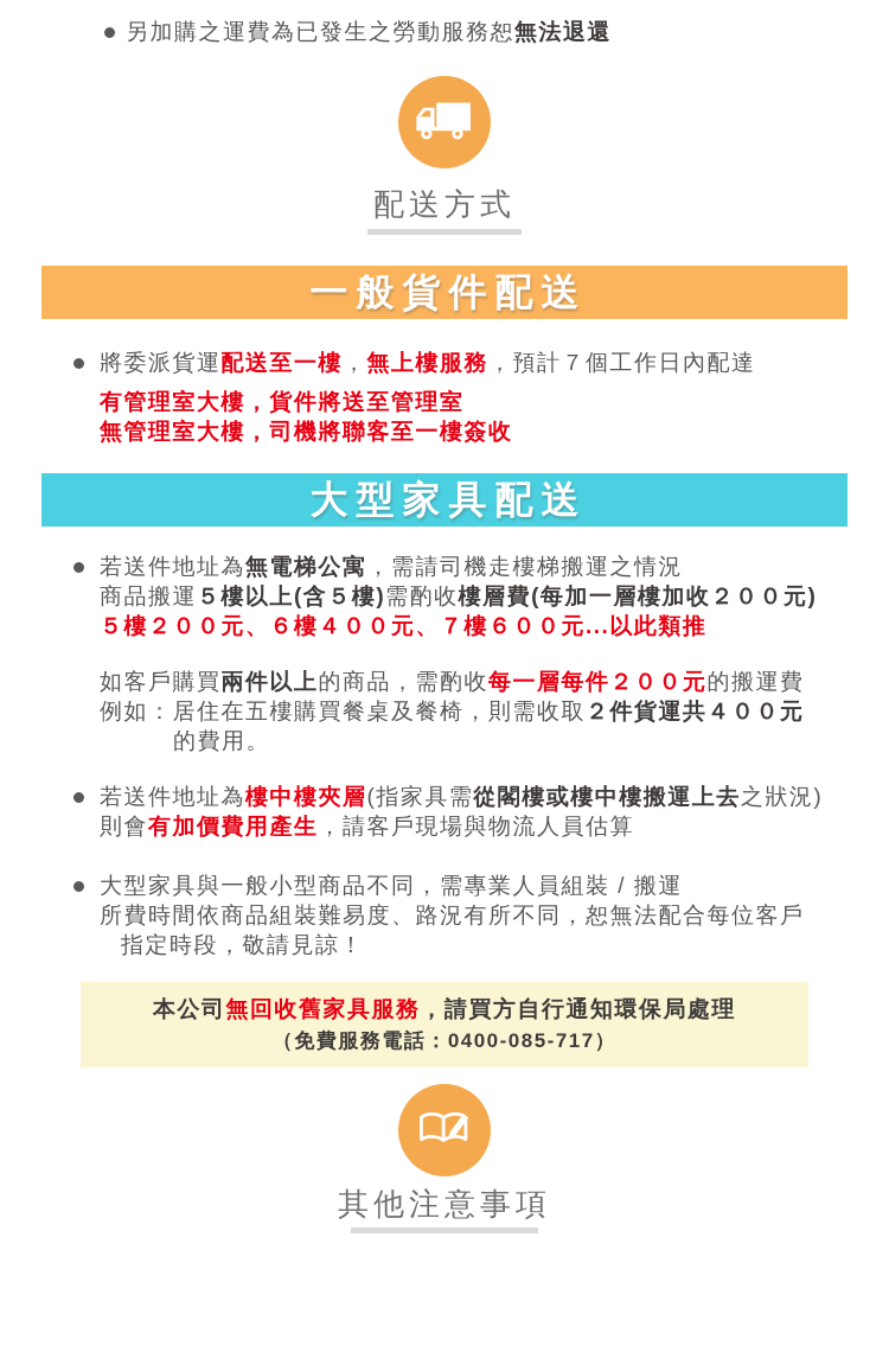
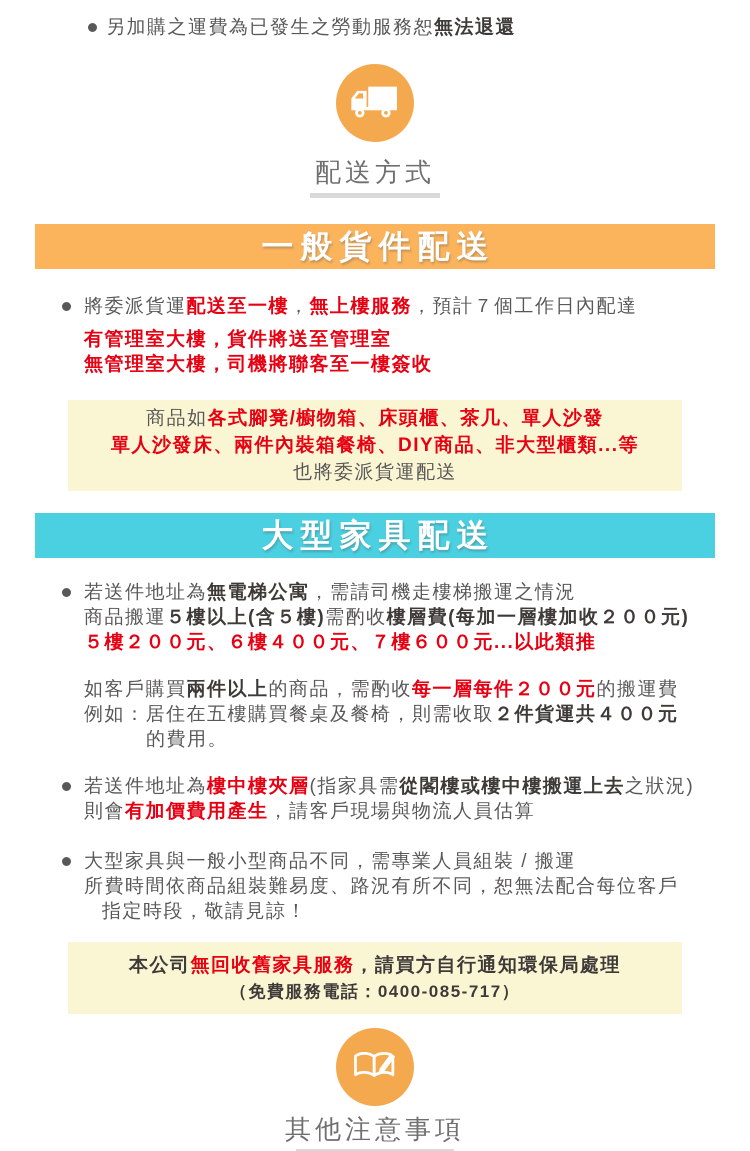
  另加購之運費為已發生之勞動服務恕無法退還
  配送方式
  一般貨件配送
  將委派貨運配送至一樓，無上樓服務，預計７個工作日內配達
  有管理室大樓，貨件將送至管理室
  無管理室大樓，司機將聯客至一樓簽收
+ 商品如各式腳凳/櫥物箱、床頭櫃、茶几、單人沙發
+ 單人沙發床、兩件內裝箱餐椅、DIY商品、非大型櫃類...等
+ 也將委派貨運配送
  大型家具配送
  若送件地址為無電梯公寓，需請司機走樓梯搬運之情況
  商品搬運５樓以上(含５樓)需酌收樓層費(每加一層樓加收２００元)
  ５樓２００元、６樓４００元、７樓６００元...以此類推
  如客戶購買兩件以上的商品，需酌收每一層每件２００元的搬運費
  例如：居住在五樓購買餐桌及餐椅，則需收取２件貨運共４００元
  的費用。
  若送件地址為樓中樓夾層(指家具需從閣樓或樓中樓搬運上去之狀況)
  則會有加價費用產生，請客戶現場與物流人員估算
  大型家具與一般小型商品不同，需專業人員組裝 / 搬運
  所費時間依商品組裝難易度、路況有所不同，恕無法配合每位客戶
  指定時段，敬請見諒！
  本公司無回收舊家具服務，請買方自行通知環保局處理
  （免費服務電話：0400-085-717）
  其他注意事項
